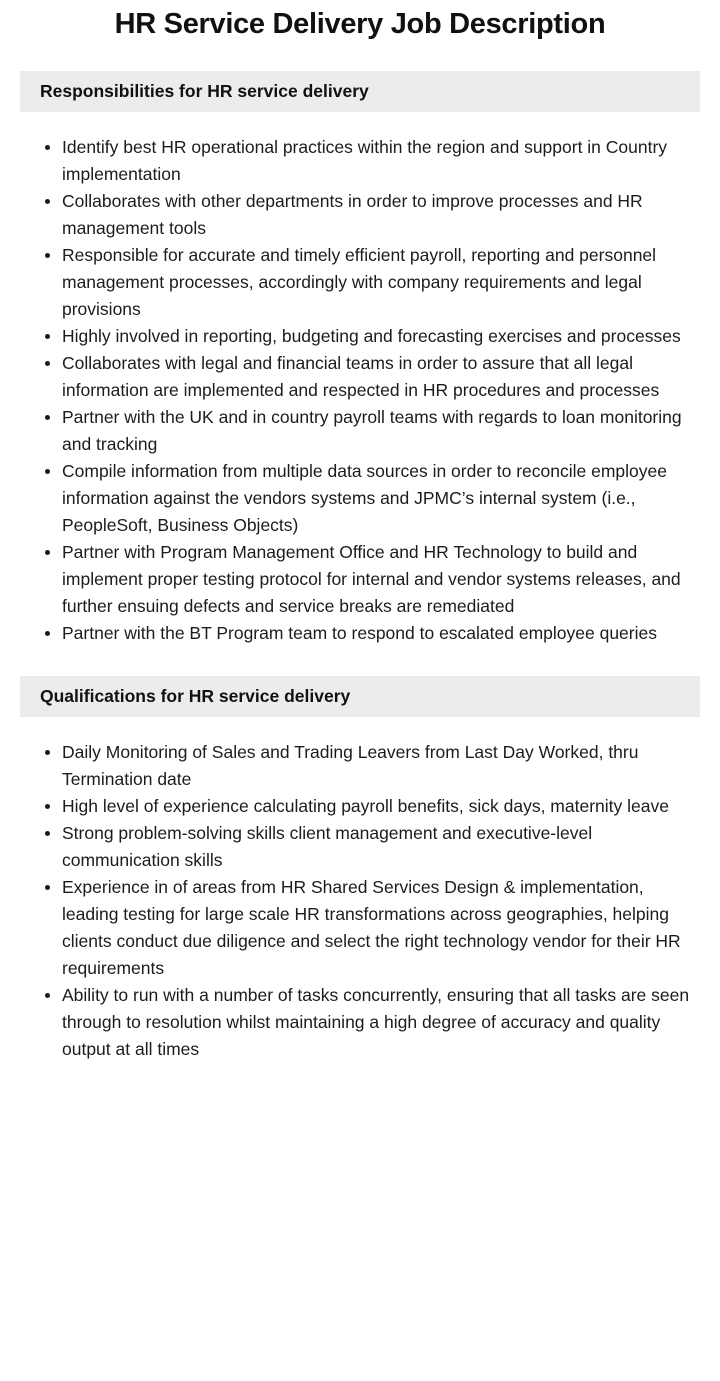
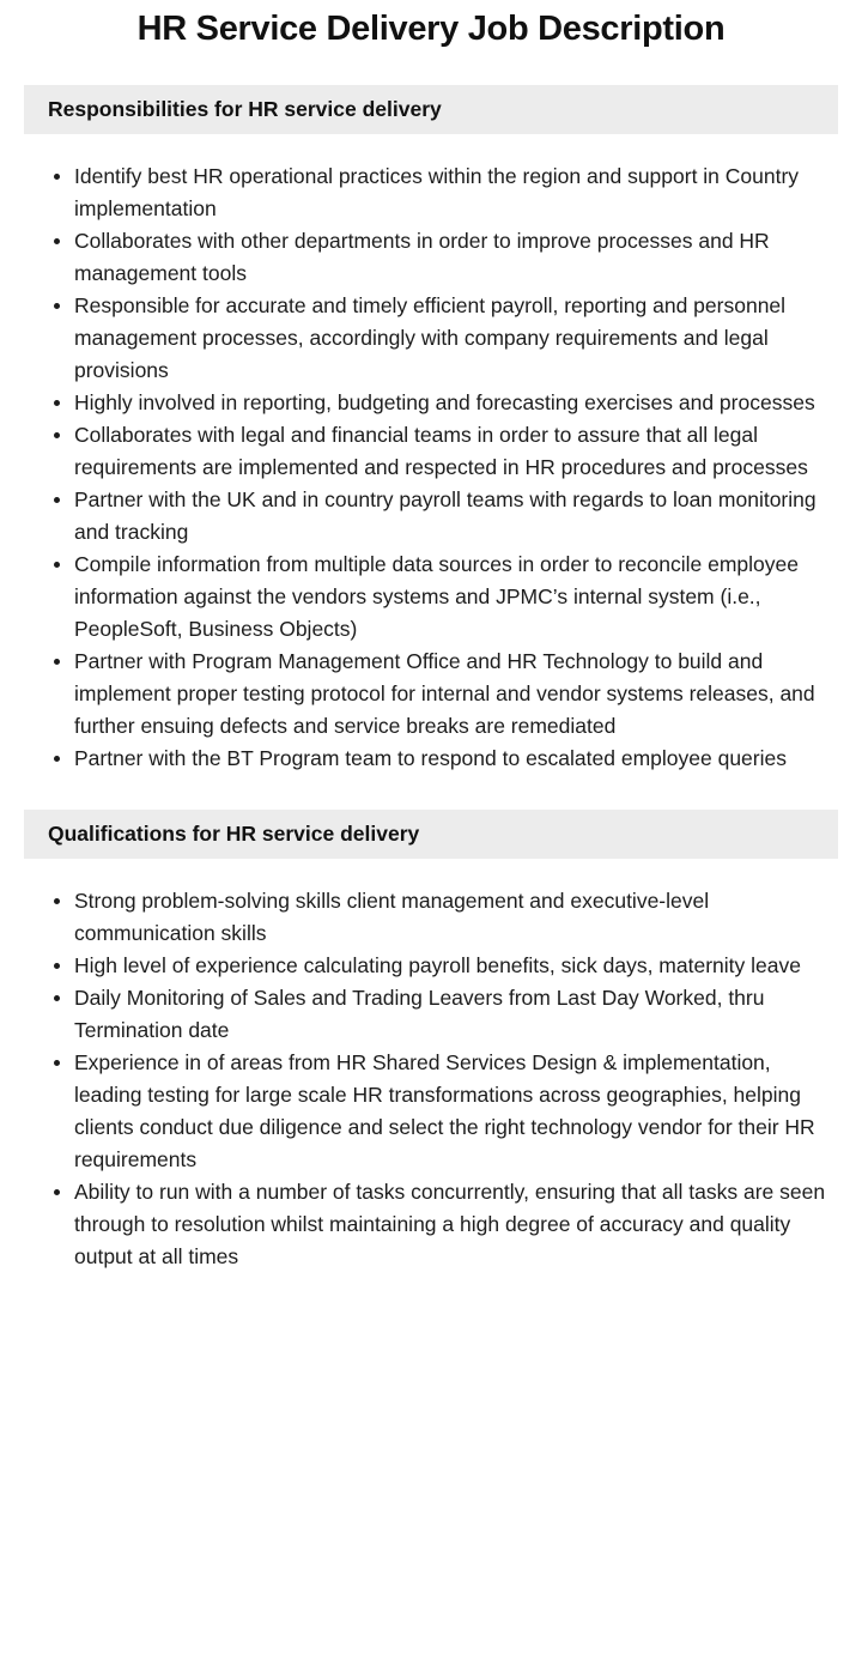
  HR Service Delivery Job Description
  Responsibilities for HR service delivery
  Identify best HR operational practices within the region and support in Country implementation
  Collaborates with other departments in order to improve processes and HR management tools
  Responsible for accurate and timely efficient payroll, reporting and personnel management processes, accordingly with company requirements and legal provisions
  Highly involved in reporting, budgeting and forecasting exercises and processes
- Collaborates with legal and financial teams in order to assure that all legal information are implemented and respected in HR procedures and processes
+ Collaborates with legal and financial teams in order to assure that all legal requirements are implemented and respected in HR procedures and processes
  Partner with the UK and in country payroll teams with regards to loan monitoring and tracking
  Compile information from multiple data sources in order to reconcile employee information against the vendors systems and JPMC’s internal system (i.e., PeopleSoft, Business Objects)
  Partner with Program Management Office and HR Technology to build and implement proper testing protocol for internal and vendor systems releases, and further ensuing defects and service breaks are remediated
  Partner with the BT Program team to respond to escalated employee queries
  Qualifications for HR service delivery
- Daily Monitoring of Sales and Trading Leavers from Last Day Worked, thru Termination date
+ Strong problem-solving skills client management and executive-level communication skills
  High level of experience calculating payroll benefits, sick days, maternity leave
- Strong problem-solving skills client management and executive-level communication skills
+ Daily Monitoring of Sales and Trading Leavers from Last Day Worked, thru Termination date
  Experience in of areas from HR Shared Services Design & implementation, leading testing for large scale HR transformations across geographies, helping clients conduct due diligence and select the right technology vendor for their HR requirements
  Ability to run with a number of tasks concurrently, ensuring that all tasks are seen through to resolution whilst maintaining a high degree of accuracy and quality output at all times
